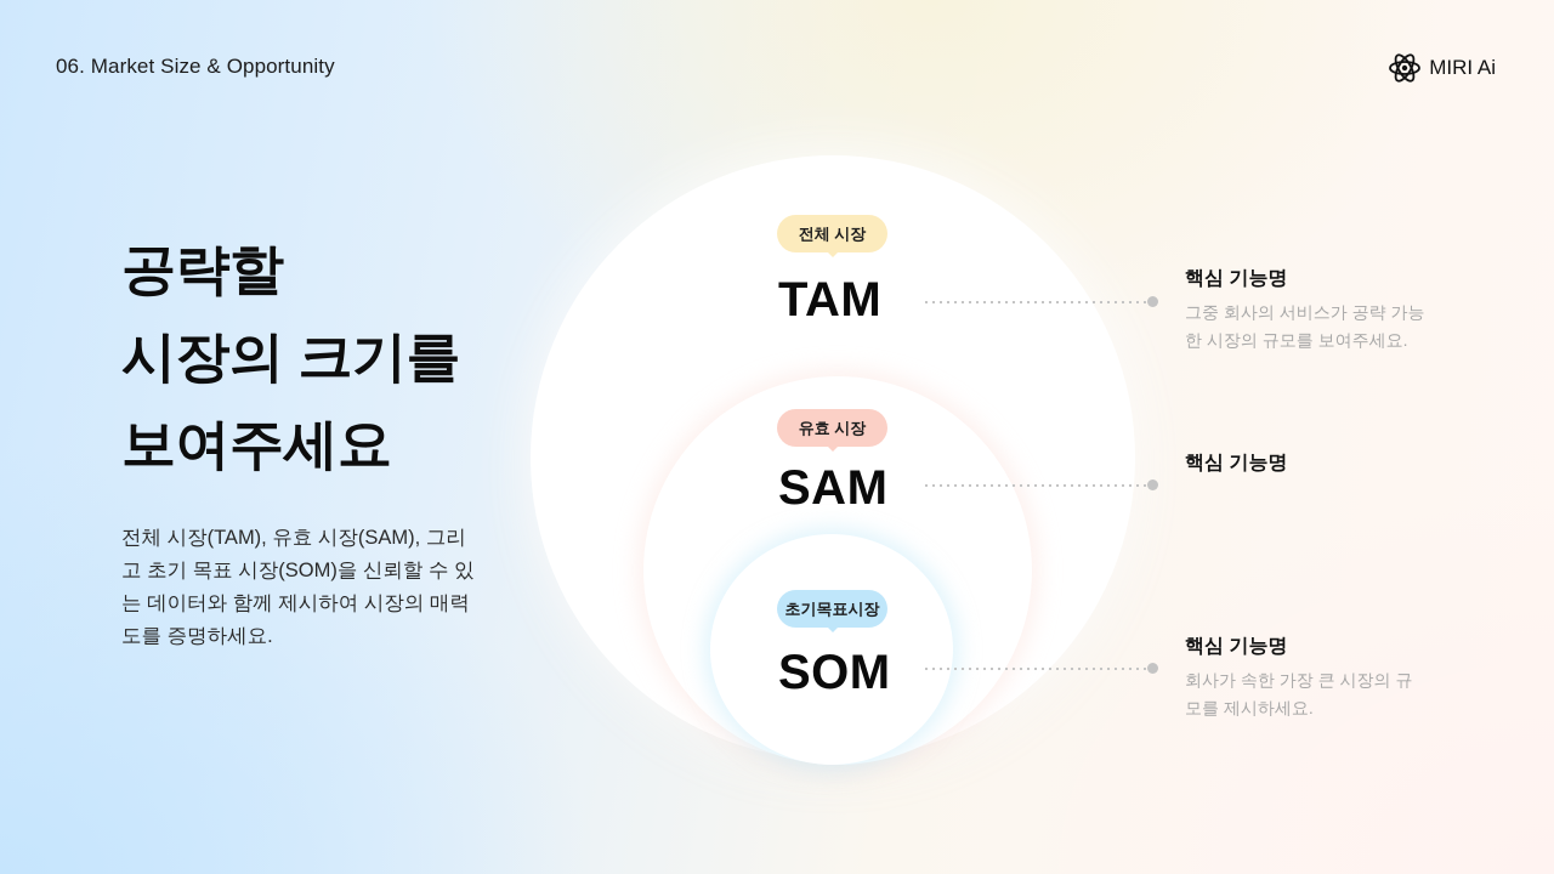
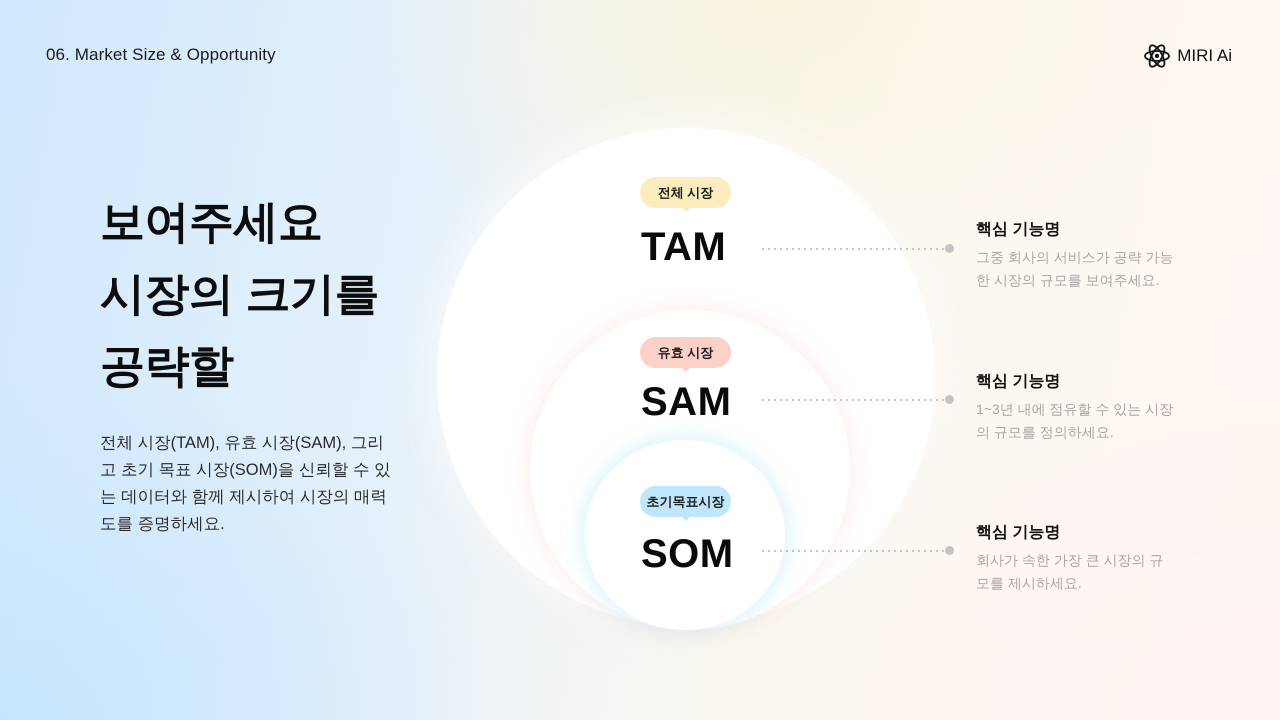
  06. Market Size & Opportunity
  MIRI Ai
- 공략할
+ 보여주세요
  시장의 크기를
- 보여주세요
+ 공략할
  전체 시장(TAM), 유효 시장(SAM), 그리고 초기 목표 시장(SOM)을 신뢰할 수 있는 데이터와 함께 제시하여 시장의 매력도를 증명하세요.
  전체 시장
  TAM
  핵심 기능명
  그중 회사의 서비스가 공략 가능한 시장의 규모를 보여주세요.
  유효 시장
  SAM
  핵심 기능명
+ 1~3년 내에 점유할 수 있는 시장의 규모를 정의하세요.
  초기목표시장
  SOM
  핵심 기능명
  회사가 속한 가장 큰 시장의 규모를 제시하세요.
